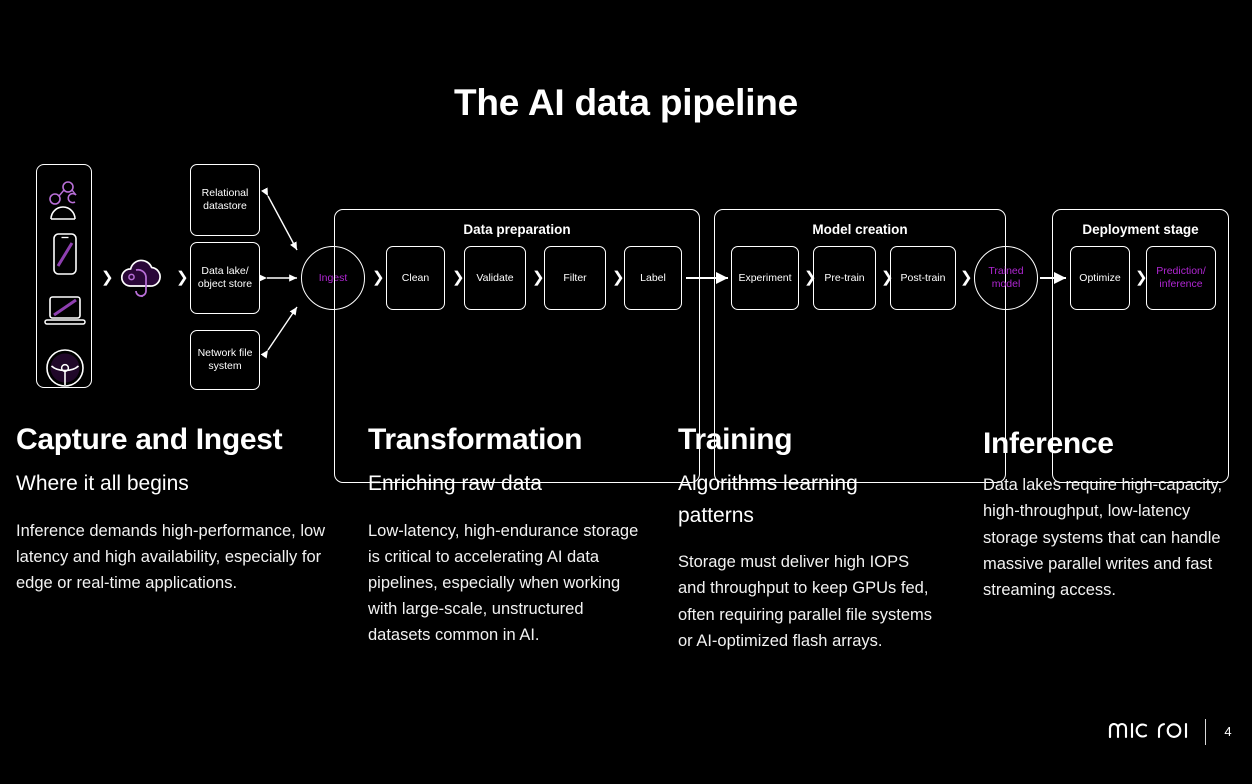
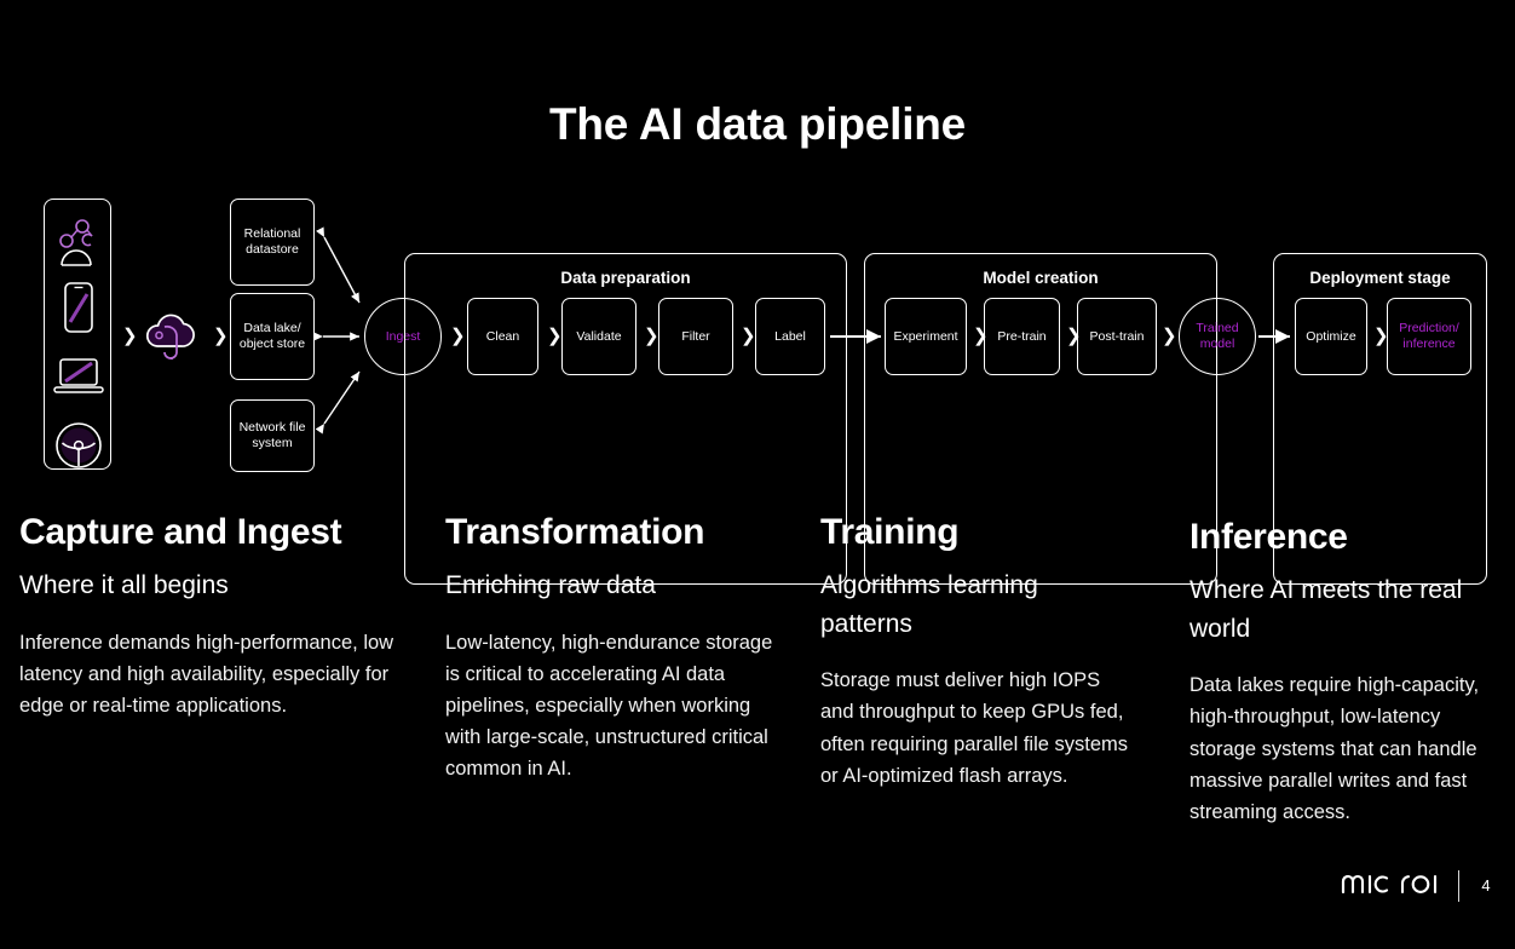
  The AI data pipeline
  ❯
  ❯
  Relational datastore
  Data lake/ object store
  Network file system
  Ingest
  ❯
  Data preparation
  Clean
  ❯
  Validate
  ❯
  Filter
  ❯
  Label
  Model creation
  Experiment
  ❯
  Pre-train
  ❯
  Post-train
  ❯
  Trained model
  Deployment stage
  Optimize
  ❯
  Prediction/ inference
  Capture and Ingest
  Where it all begins
  Inference demands high-performance, low latency and high availability, especially for edge or real-time applications.
  Transformation
  Enriching raw data
- Low-latency, high-endurance storage is critical to accelerating AI data pipelines, especially when working with large-scale, unstructured datasets common in AI.
+ Low-latency, high-endurance storage is critical to accelerating AI data pipelines, especially when working with large-scale, unstructured critical common in AI.
  Training
  Algorithms learning patterns
  Storage must deliver high IOPS and throughput to keep GPUs fed, often requiring parallel file systems or AI-optimized flash arrays.
  Inference
+ Where AI meets the real world
  Data lakes require high-capacity, high-throughput, low-latency storage systems that can handle massive parallel writes and fast streaming access.
  4
